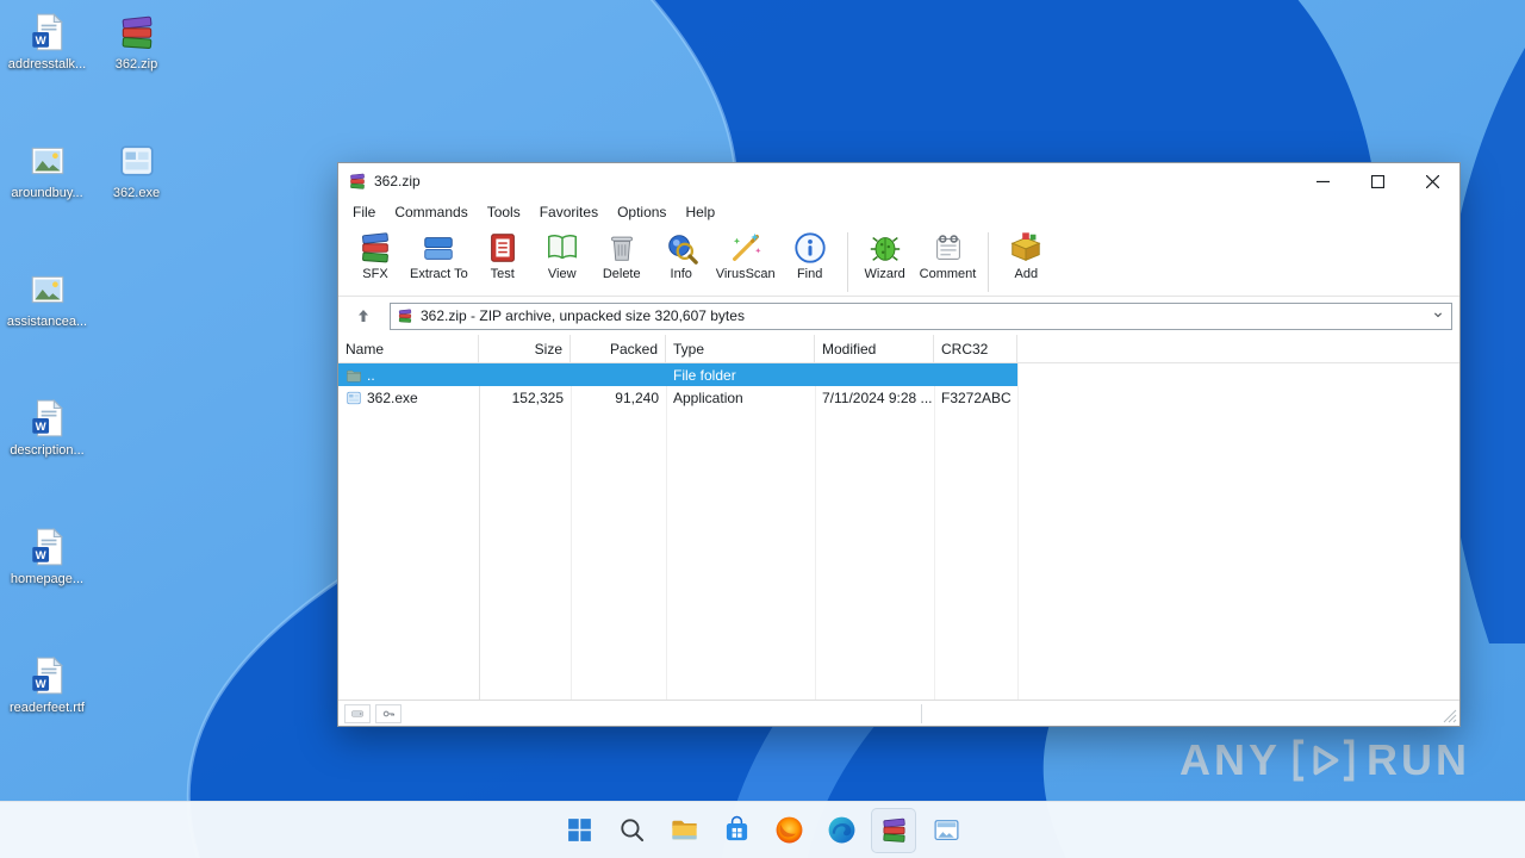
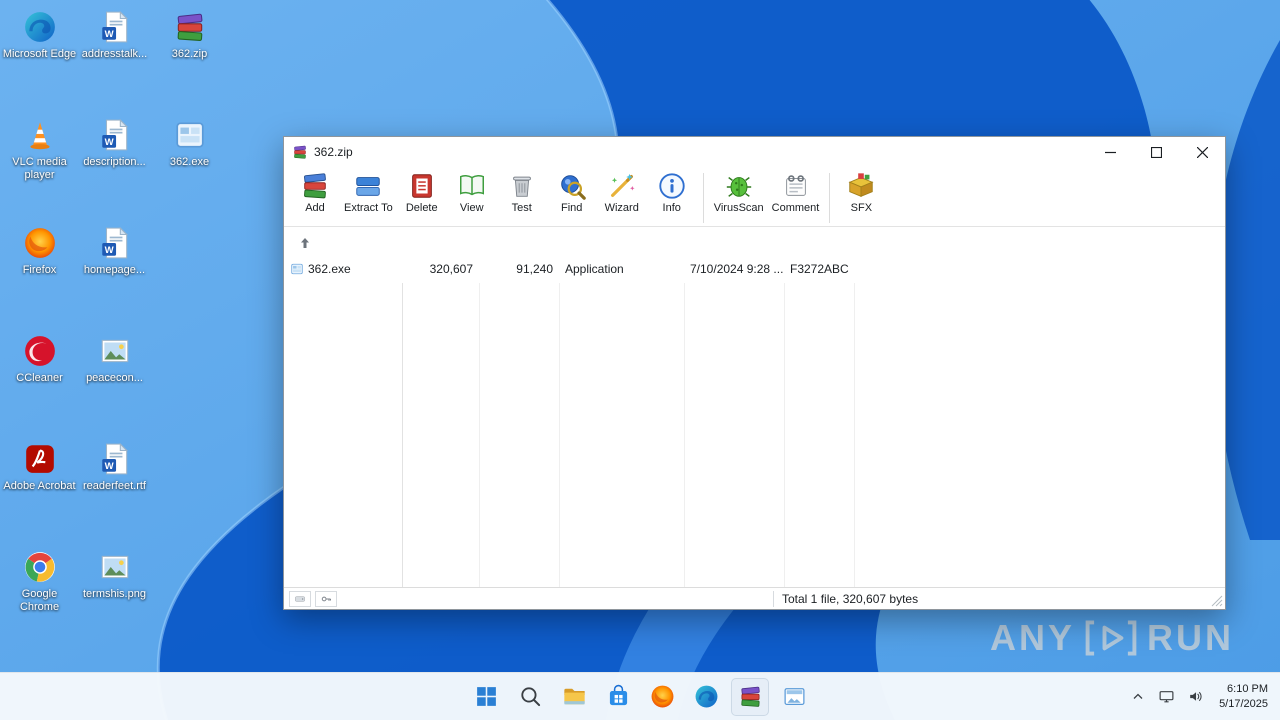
+ Microsoft Edge
+ VLC media player
+ Firefox
+ CCleaner
+ Adobe Acrobat
+ Google Chrome
  W
  addresstalk...
- aroundbuy...
- assistancea...
  W
  description...
  W
  homepage...
+ peacecon...
  W
  readerfeet.rtf
+ termshis.png
  362.zip
  362.exe
  ANY
  RUN
  362.zip
- File
- Commands
- Tools
- Favorites
- Options
- Help
- SFX
+ Add
  Extract To
- Test
+ Delete
  View
- Delete
+ Test
- Info
+ Find
- VirusScan
+ Wizard
- Find
+ Info
- Wizard
+ VirusScan
  Comment
- Add
+ SFX
- 362.zip - ZIP archive, unpacked size 320,607 bytes
- Name
- Size
- Packed
- Type
- Modified
- CRC32
- ..
- File folder
  362.exe
- 152,325
+ 320,607
  91,240
  Application
- 7/11/2024 9:28 ...
+ 7/10/2024 9:28 ...
  F3272ABC
+ Total 1 file, 320,607 bytes
+ 6:10 PM
+ 5/17/2025
